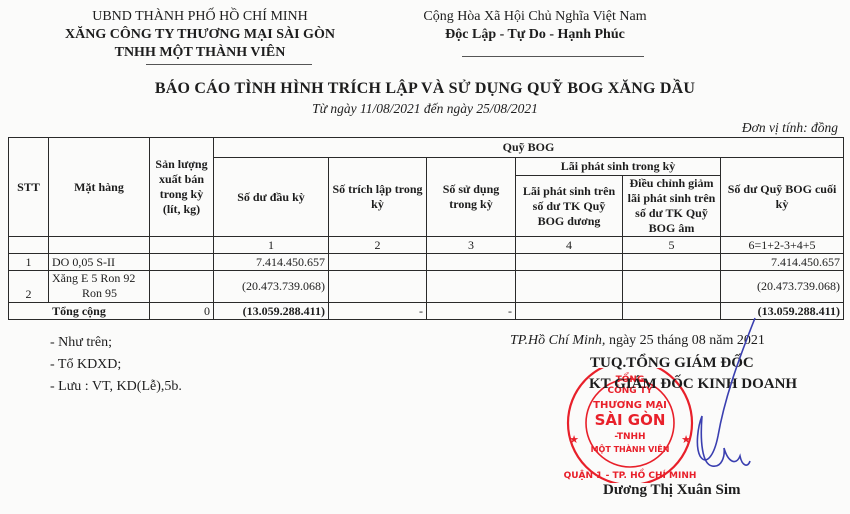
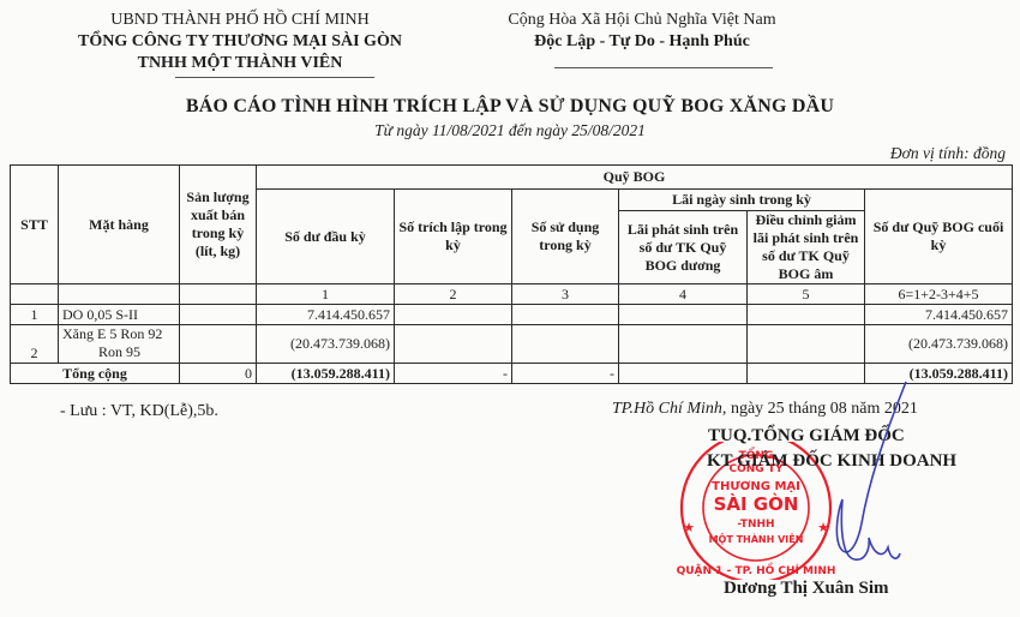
  UBND THÀNH PHỐ HỒ CHÍ MINH
- XĂNG CÔNG TY THƯƠNG MẠI SÀI GÒN
+ TỔNG CÔNG TY THƯƠNG MẠI SÀI GÒN
  TNHH MỘT THÀNH VIÊN
  Cộng Hòa Xã Hội Chủ Nghĩa Việt Nam
  Độc Lập - Tự Do - Hạnh Phúc
  BÁO CÁO TÌNH HÌNH TRÍCH LẬP VÀ SỬ DỤNG QUỸ BOG XĂNG DẦU
  Từ ngày 11/08/2021 đến ngày 25/08/2021
  Đơn vị tính: đồng
  STT	Mặt hàng	Sản lượng xuất bán trong kỳ (lít, kg)	Quỹ BOG
- Số dư đầu kỳ	Số trích lập trong kỳ	Số sử dụng trong kỳ	Lãi phát sinh trong kỳ	Số dư Quỹ BOG cuối kỳ
+ Số dư đầu kỳ	Số trích lập trong kỳ	Số sử dụng trong kỳ	Lãi ngày sinh trong kỳ	Số dư Quỹ BOG cuối kỳ
  Lãi phát sinh trên số dư TK Quỹ BOG dương	Điều chỉnh giảm lãi phát sinh trên số dư TK Quỹ BOG âm
  			1	2	3	4	5	6=1+2-3+4+5
  1	DO 0,05 S-II		7.414.450.657					7.414.450.657
  2	Xăng E 5 Ron 92 Ron 95		(20.473.739.068)					(20.473.739.068)
  Tổng cộng	0	(13.059.288.411)	-	-			(13.059.288.411)
- - Như trên;
- - Tổ KDXD;
  - Lưu : VT, KD(Lễ),5b.
  TP.Hồ Chí Minh, ngày 25 tháng 08 năm 2021
  TỔNG
  CÔNG TY
  THƯƠNG MẠI
  SÀI GÒN
  -TNHH
  MỘT THÀNH VIÊN
  ★
  ★
  QUẬN 1 - TP. HỒ CHÍ MINH
  TUQ.TỔNG GIÁM ĐỐC
  KT GIÁM ĐỐC KIN DOANH
  Dương Thị Xuân Sim
